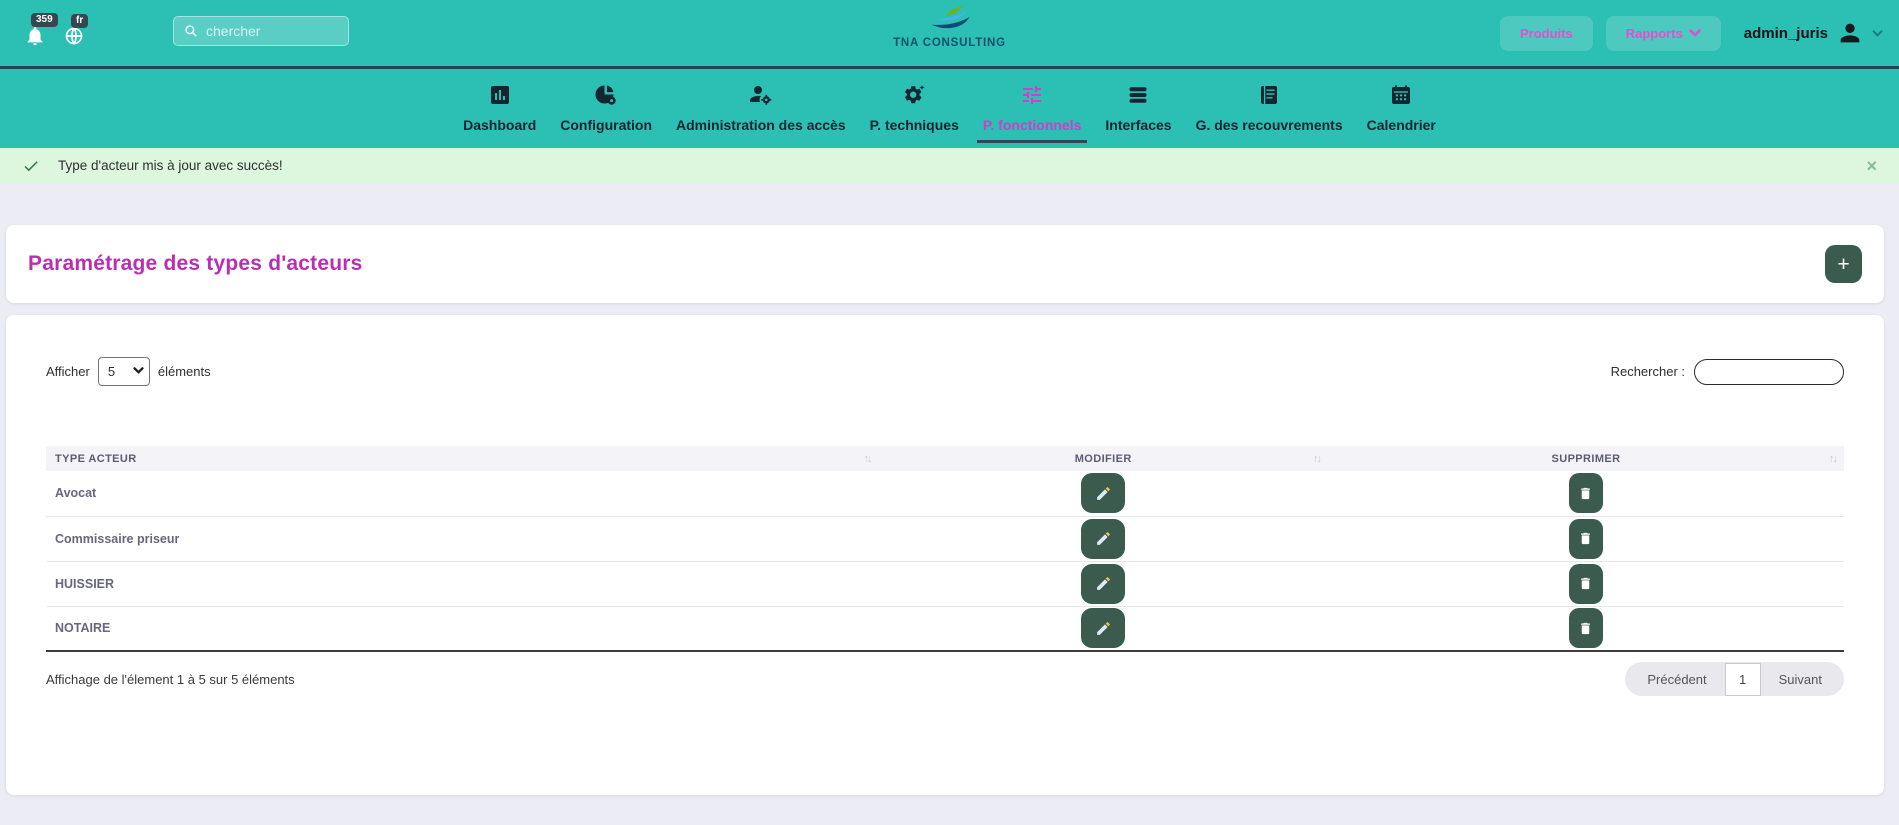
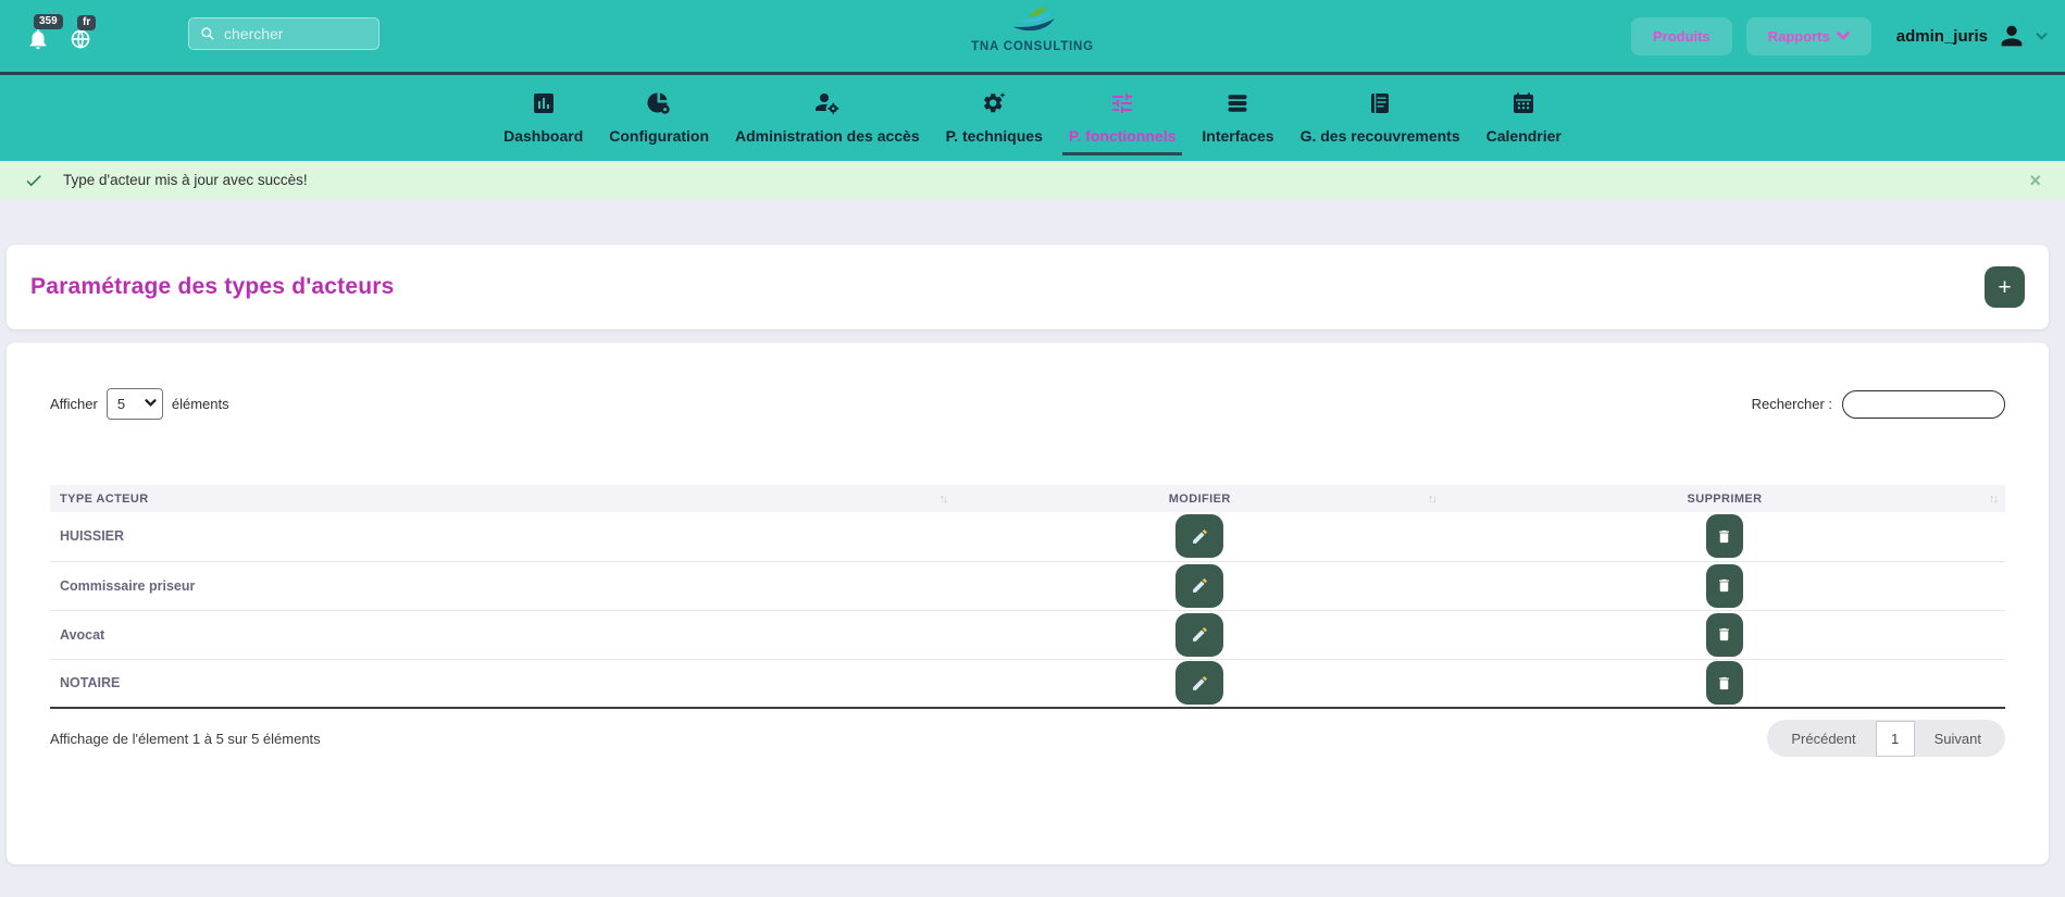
  359
  fr
  chercher
  TNA CONSULTING
  Produits
  Rapports
  admin_juris
  Dashboard
  Configuration
  Administration des accès
  P. techniques
  P. fonctionnels
  Interfaces
  G. des recouvrements
  Calendrier
  Type d'acteur mis à jour avec succès!
  ×
  Paramétrage des types d'acteurs
  +
  Afficher
  5
  éléments
  Rechercher :
  TYPE ACTEUR ↑↓	MODIFIER ↑↓	SUPPRIMER ↑↓
- Avocat
+ HUISSIER
  Commissaire priseur
- HUISSIER
+ Avocat
  NOTAIRE
  Affichage de l'élement 1 à 5 sur 5 éléments
  Précédent
  1
  Suivant
